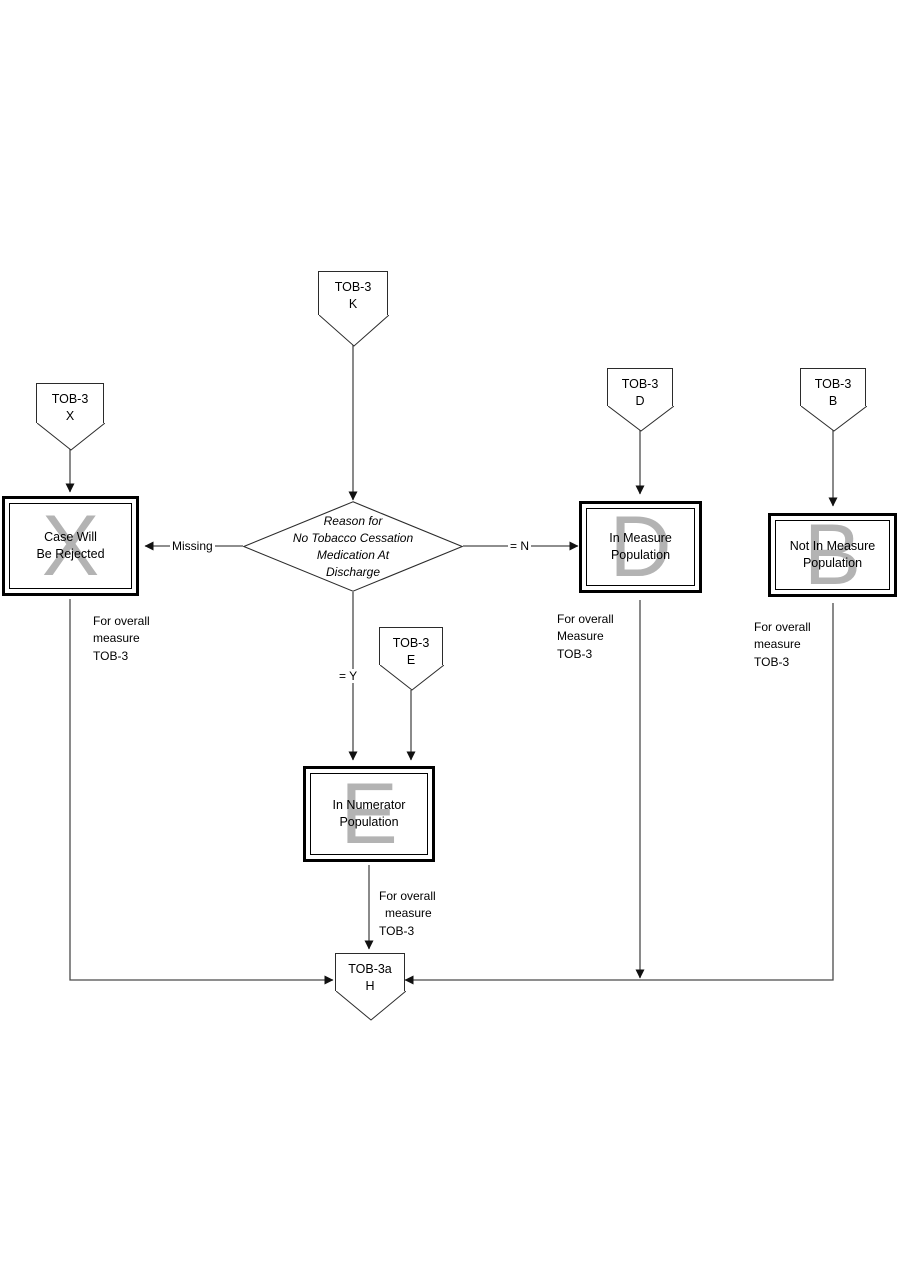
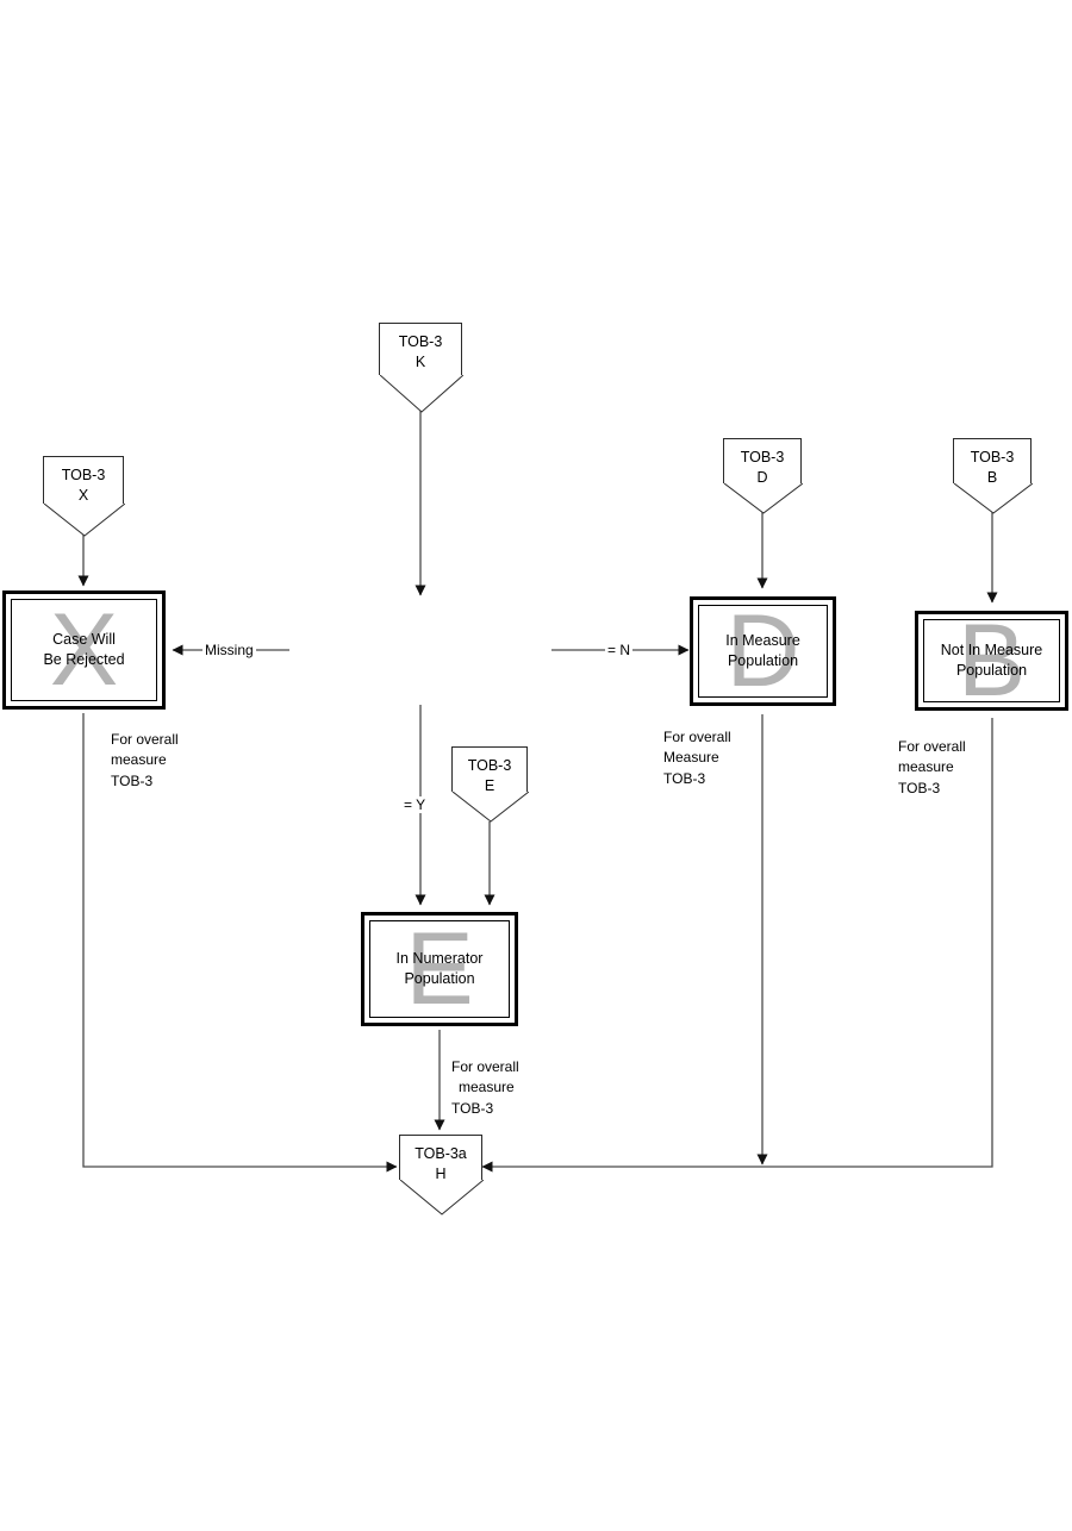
  TOB-3
  K
  TOB-3
  X
  TOB-3
  D
  TOB-3
  B
  TOB-3
  E
  TOB-3a
  H
- Reason for
- No Tobacco Cessation
- Medication At
- Discharge
  X
  Case Will
  Be Rejected
  D
  In Measure
  Population
  B
  Not In Measure
  Population
  E
  In Numerator
  Population
  Missing
  = N
  = Y
  For overall
  measure
  TOB-3
  For overall
  Measure
  TOB-3
  For overall
  measure
  TOB-3
  For overall
  measure
  TOB-3
